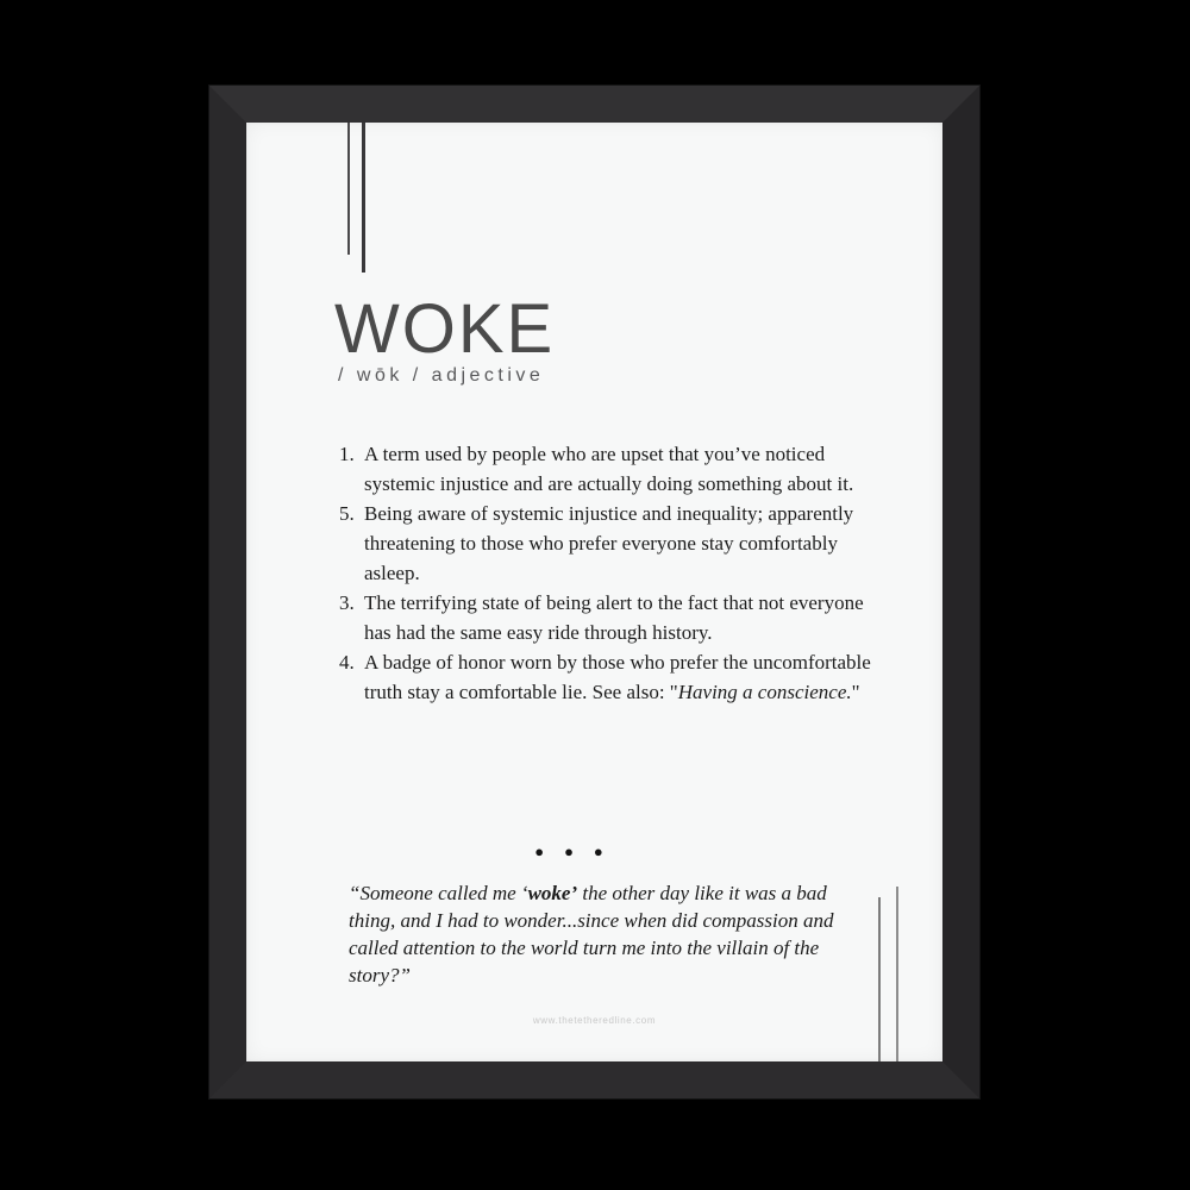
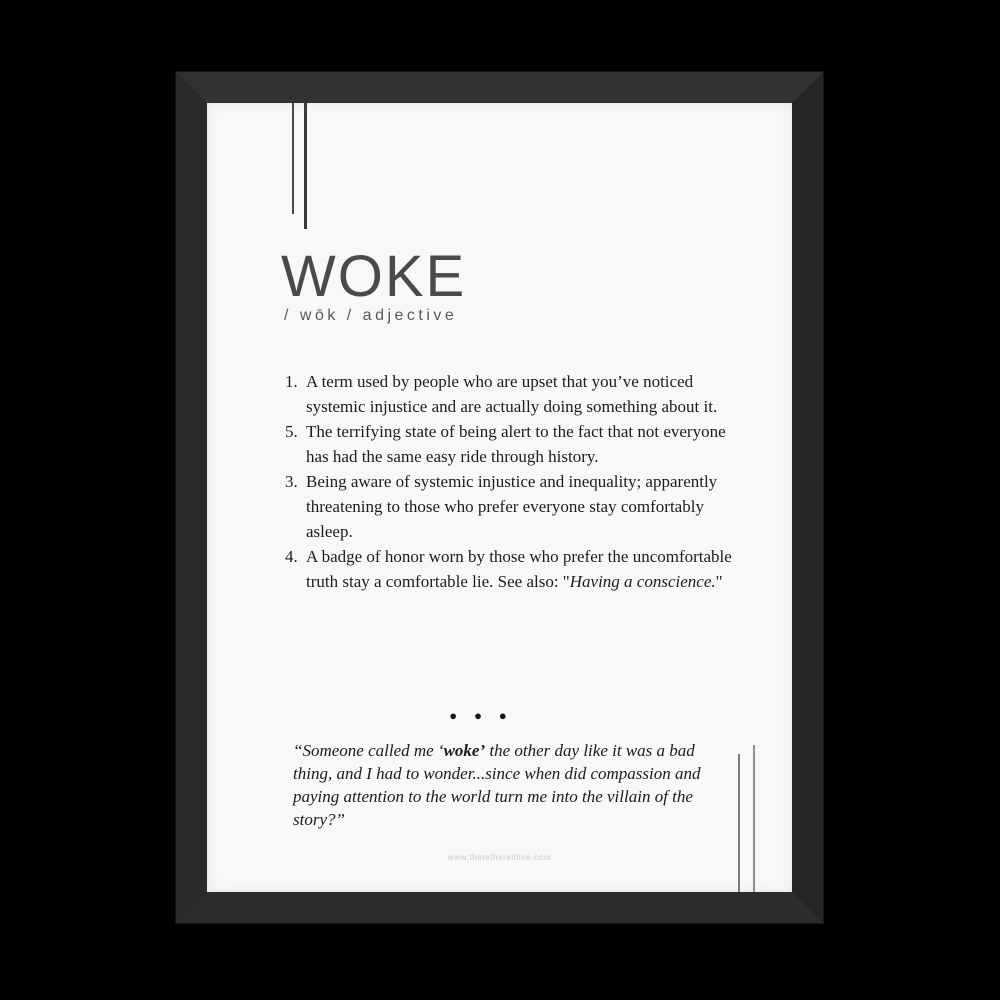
  WOKE
  / wōk / adjective
  1.
  A term used by people who are upset that you’ve noticed systemic injustice and are actually doing something about it.
  5.
- Being aware of systemic injustice and inequality; apparently threatening to those who prefer everyone stay comfortably asleep.
+ The terrifying state of being alert to the fact that not everyone has had the same easy ride through history.
  3.
- The terrifying state of being alert to the fact that not everyone has had the same easy ride through history.
+ Being aware of systemic injustice and inequality; apparently threatening to those who prefer everyone stay comfortably asleep.
  4.
  A badge of honor worn by those who prefer the uncomfortable truth stay a comfortable lie. See also: "Having a conscience."
  ●●●
- “Someone called me ‘woke’ the other day like it was a bad thing, and I had to wonder...since when did compassion and called attention to the world turn me into the villain of the story?”
+ “Someone called me ‘woke’ the other day like it was a bad thing, and I had to wonder...since when did compassion and paying attention to the world turn me into the villain of the story?”
  www.thetetheredline.com
